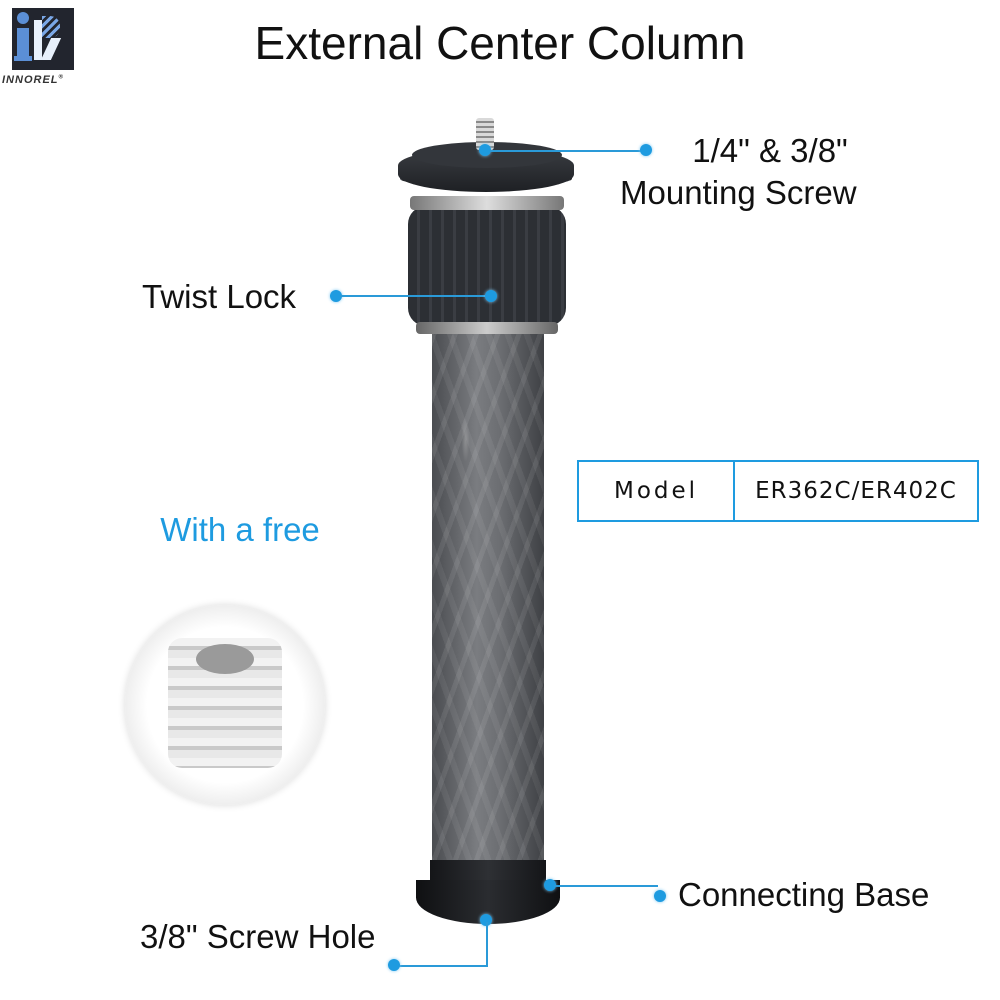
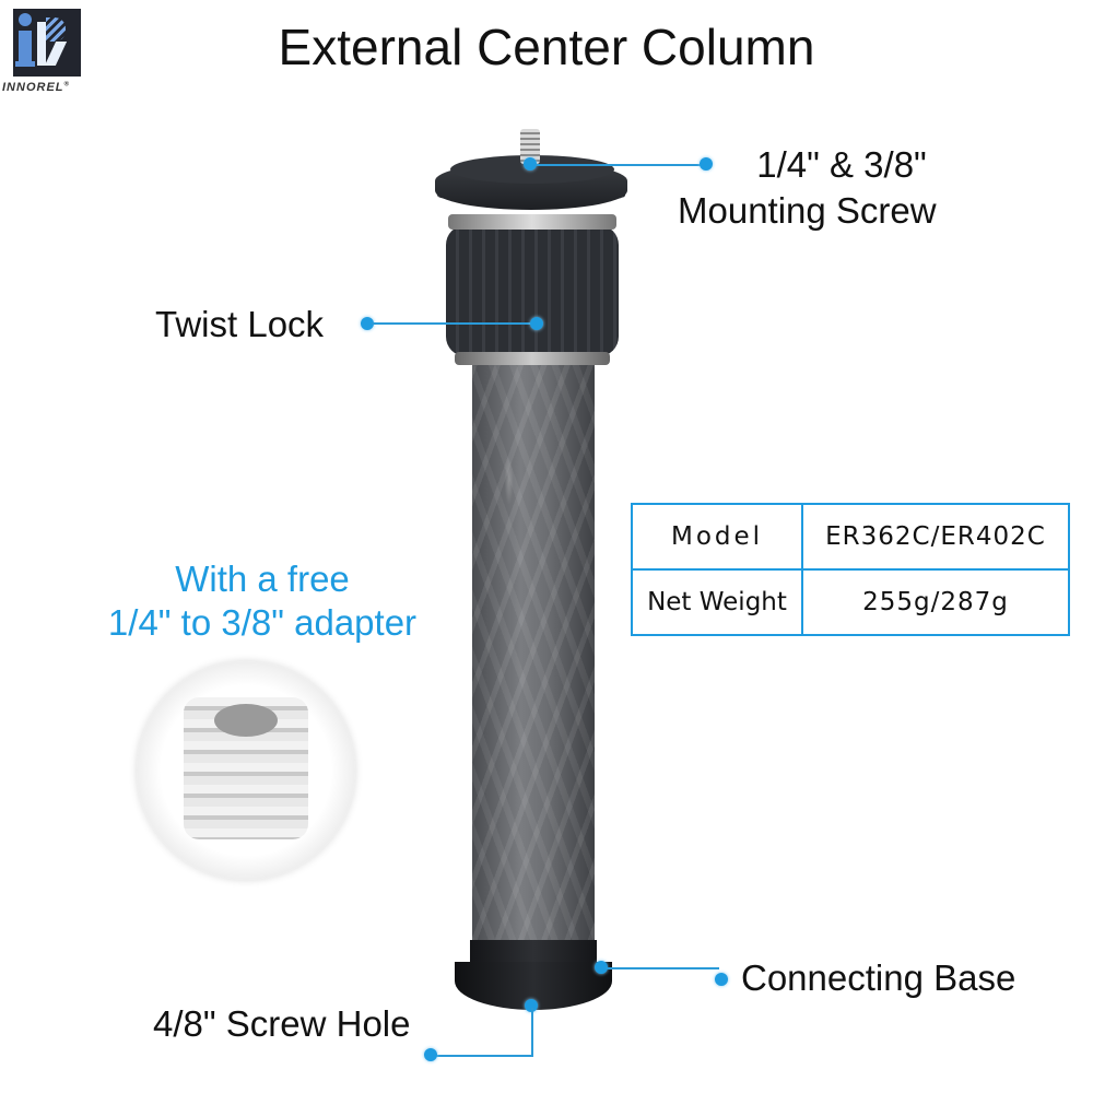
  INNOREL
  External Center Column
  1/4" & 3/8"
  Mounting Screw
  Twist Lock
  With a free
+ 1/4" to 3/8" adapter
  Model	ER362C/ER402C
+ Net Weight	255g/287g
  Connecting Base
- 3/8" Screw Hole
+ 4/8" Screw Hole
